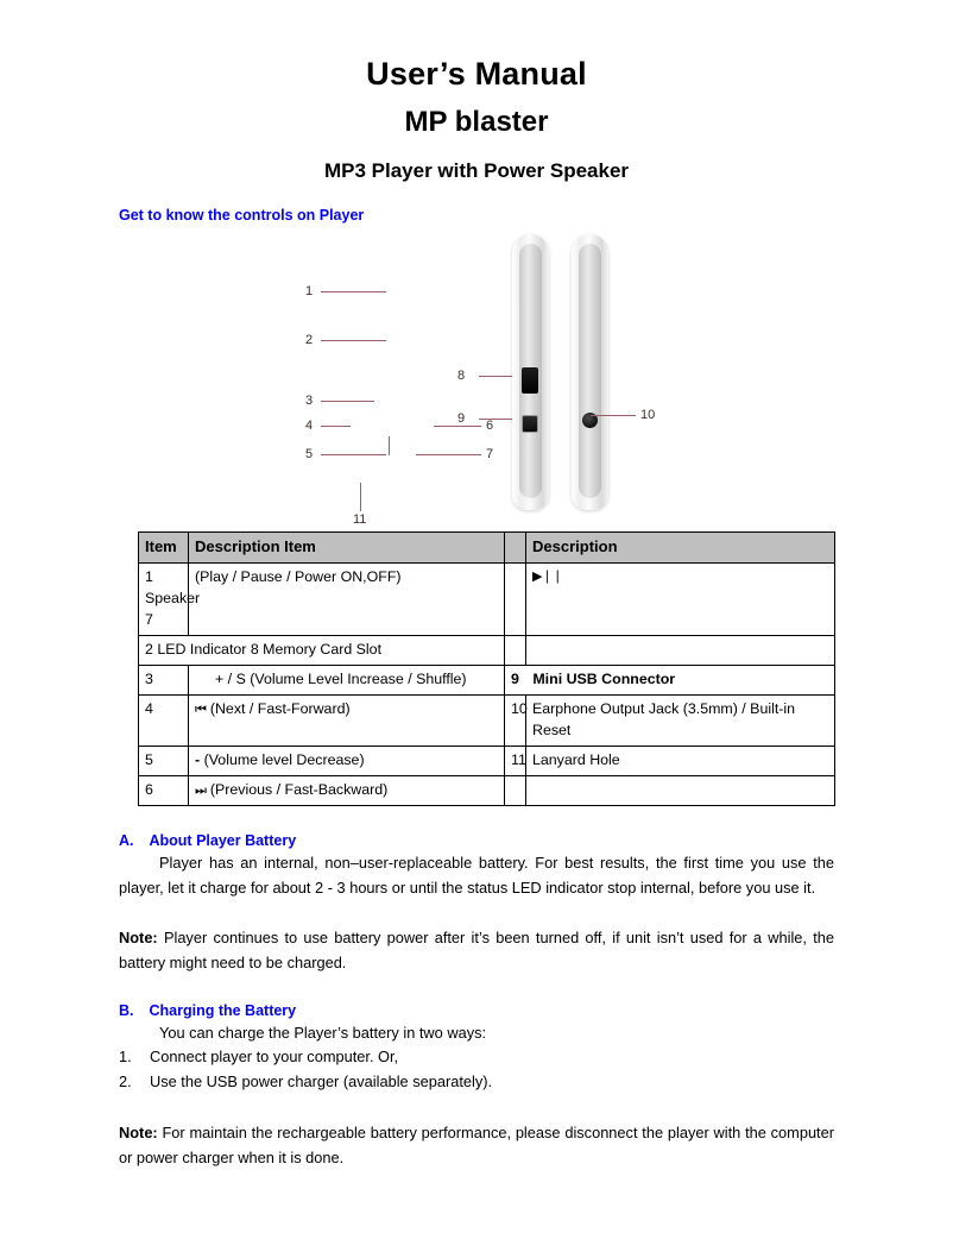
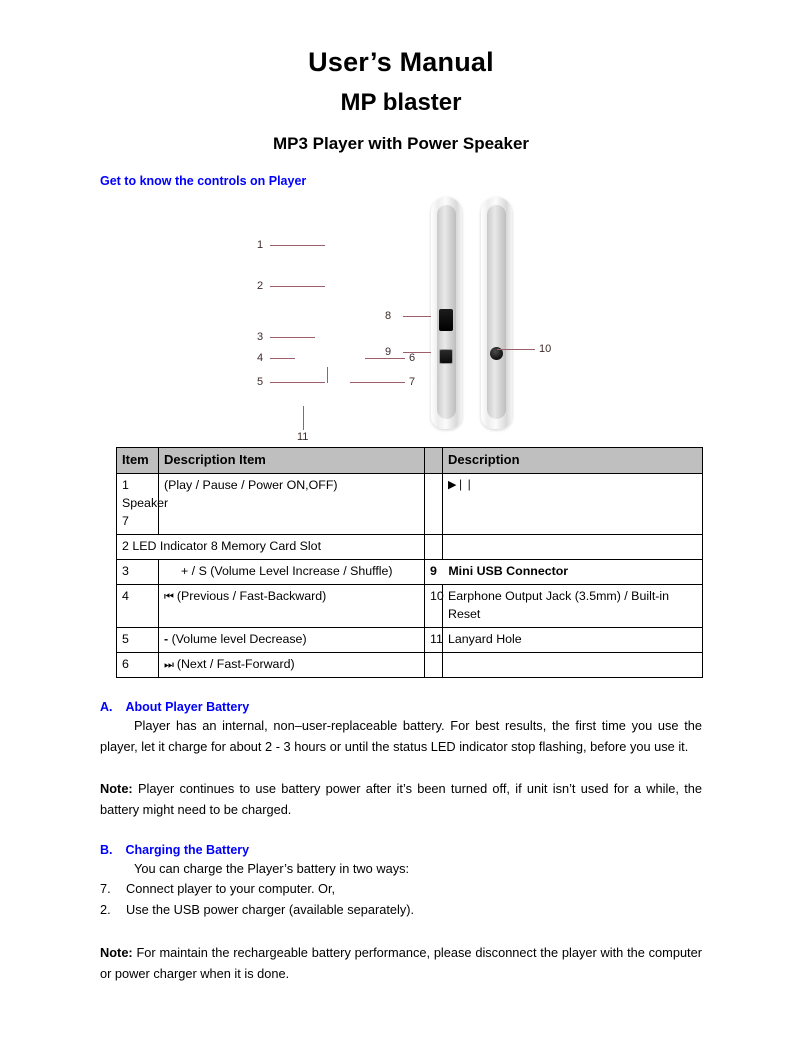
  User’s Manual
  MP blaster
  MP3 Player with Power Speaker
  Get to know the controls on Player
  1
  2
  3
  4
  5
  6
  7
  8
  9
  10
  11
  Item	Description Item		Description
  1 Speaker 7	(Play / Pause / Power ON,OFF)		▶❘❘
  2 LED Indicator 8 Memory Card Slot
  3	+ / S (Volume Level Increase / Shuffle)	9 Mini USB Connector
- 4	⏮ (Next / Fast-Forward)	10	Earphone Output Jack (3.5mm) / Built-in Reset
+ 4	⏮ (Previous / Fast-Backward)	10	Earphone Output Jack (3.5mm) / Built-in Reset
  5	- (Volume level Decrease)	11	Lanyard Hole
- 6	⏭ (Previous / Fast-Backward)
+ 6	⏭ (Next / Fast-Forward)
  A.
  About Player Battery
- Player has an internal, non–user-replaceable battery. For best results, the first time you use the player, let it charge for about 2 - 3 hours or until the status LED indicator stop internal, before you use it.
+ Player has an internal, non–user-replaceable battery. For best results, the first time you use the player, let it charge for about 2 - 3 hours or until the status LED indicator stop flashing, before you use it.
  Note: Player continues to use battery power after it’s been turned off, if unit isn’t used for a while, the battery might need to be charged.
  B.
  Charging the Battery
  You can charge the Player’s battery in two ways:
- 1.
+ 7.
  Connect player to your computer. Or,
  2.
  Use the USB power charger (available separately).
  Note: For maintain the rechargeable battery performance, please disconnect the player with the computer or power charger when it is done.
